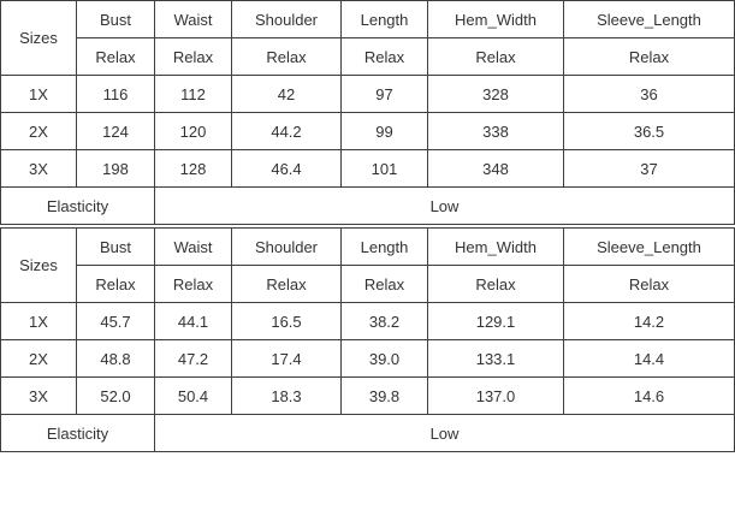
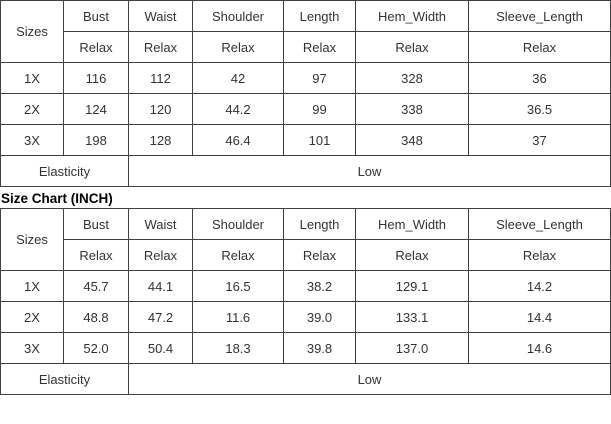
  Sizes	Bust	Waist	Shoulder	Length	Hem_Width	Sleeve_Length
  Relax	Relax	Relax	Relax	Relax	Relax
  1X	116	112	42	97	328	36
  2X	124	120	44.2	99	338	36.5
  3X	198	128	46.4	101	348	37
  Elasticity	Low
+ Size Chart (INCH)
  Sizes	Bust	Waist	Shoulder	Length	Hem_Width	Sleeve_Length
  Relax	Relax	Relax	Relax	Relax	Relax
  1X	45.7	44.1	16.5	38.2	129.1	14.2
- 2X	48.8	47.2	17.4	39.0	133.1	14.4
+ 2X	48.8	47.2	11.6	39.0	133.1	14.4
  3X	52.0	50.4	18.3	39.8	137.0	14.6
  Elasticity	Low
